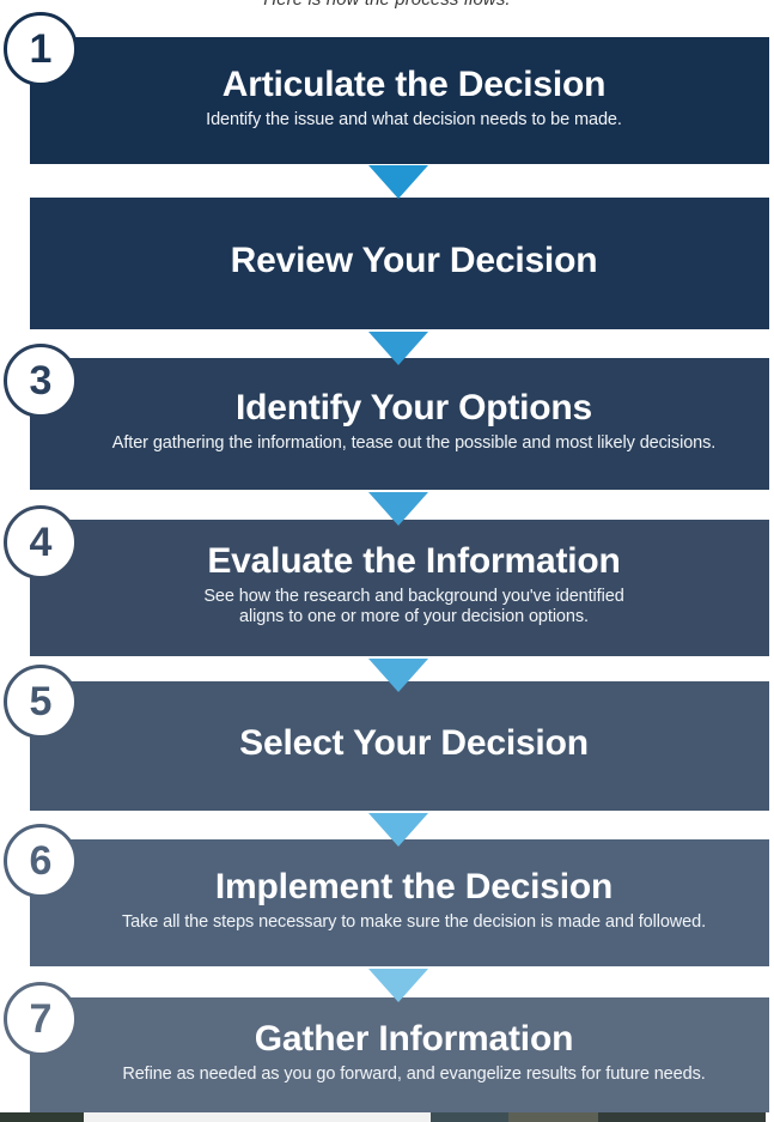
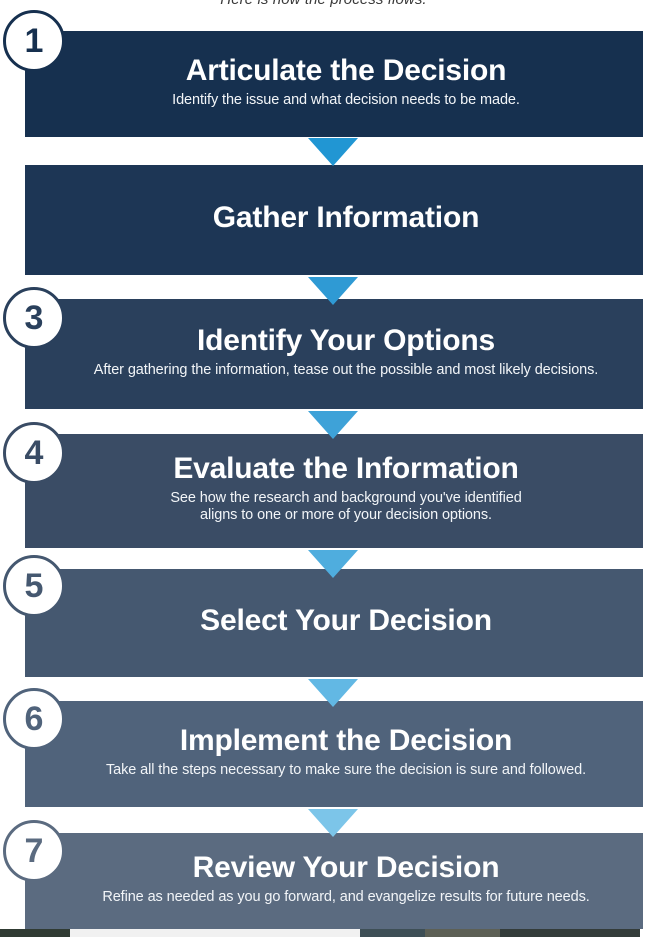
  Articulate the Decision
  Identify the issue and what decision needs to be made.
  1
- Review Your Decision
+ Gather Information
  Identify Your Options
  After gathering the information, tease out the possible and most likely decisions.
  3
  Evaluate the Information
  See how the research and background you've identified
  aligns to one or more of your decision options.
  4
  Select Your Decision
  5
  Implement the Decision
- Take all the steps necessary to make sure the decision is made and followed.
+ Take all the steps necessary to make sure the decision is sure and followed.
  6
- Gather Information
+ Review Your Decision
  Refine as needed as you go forward, and evangelize results for future needs.
  7
